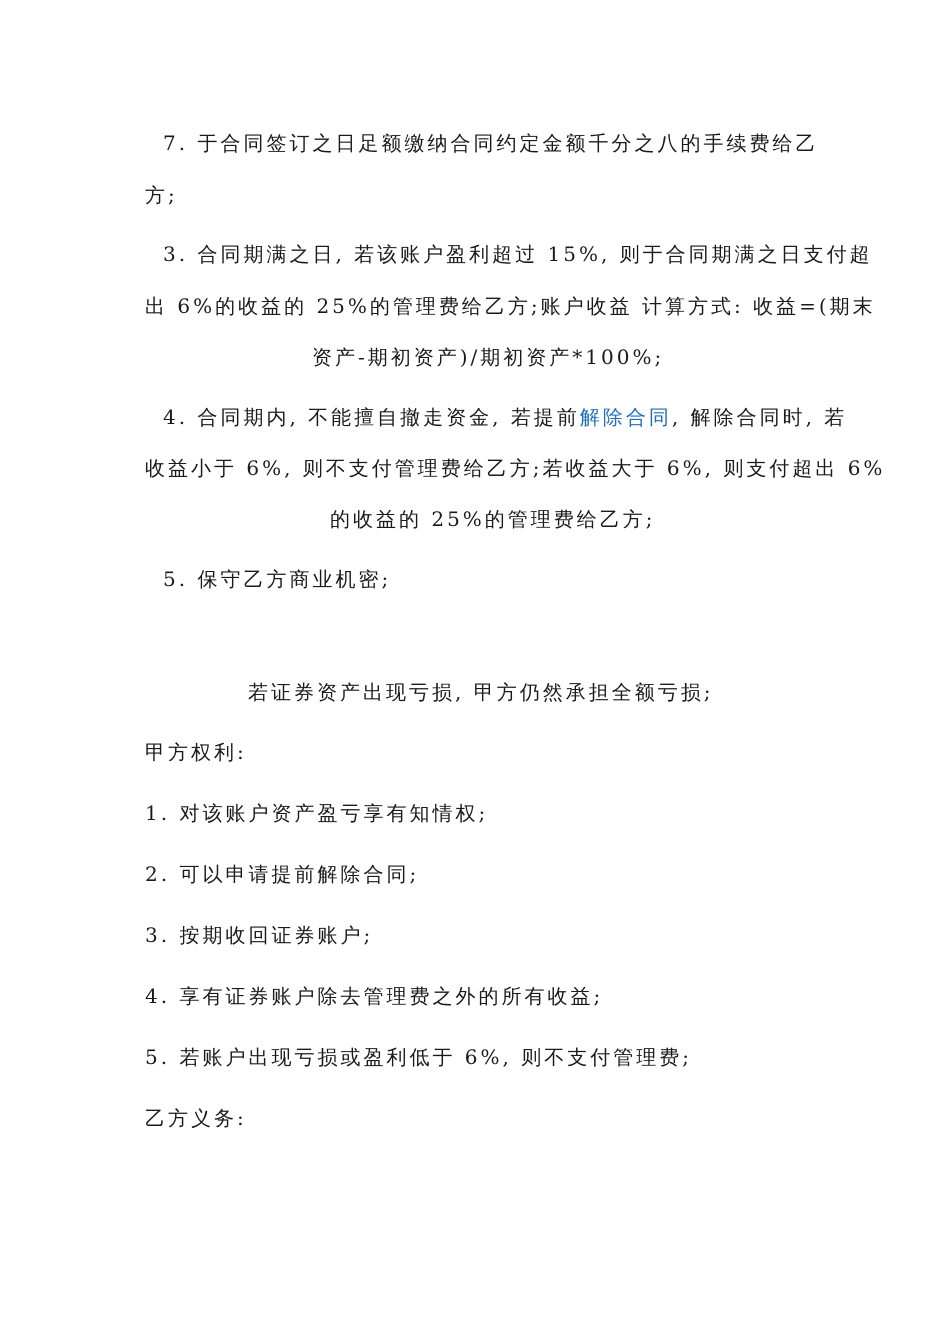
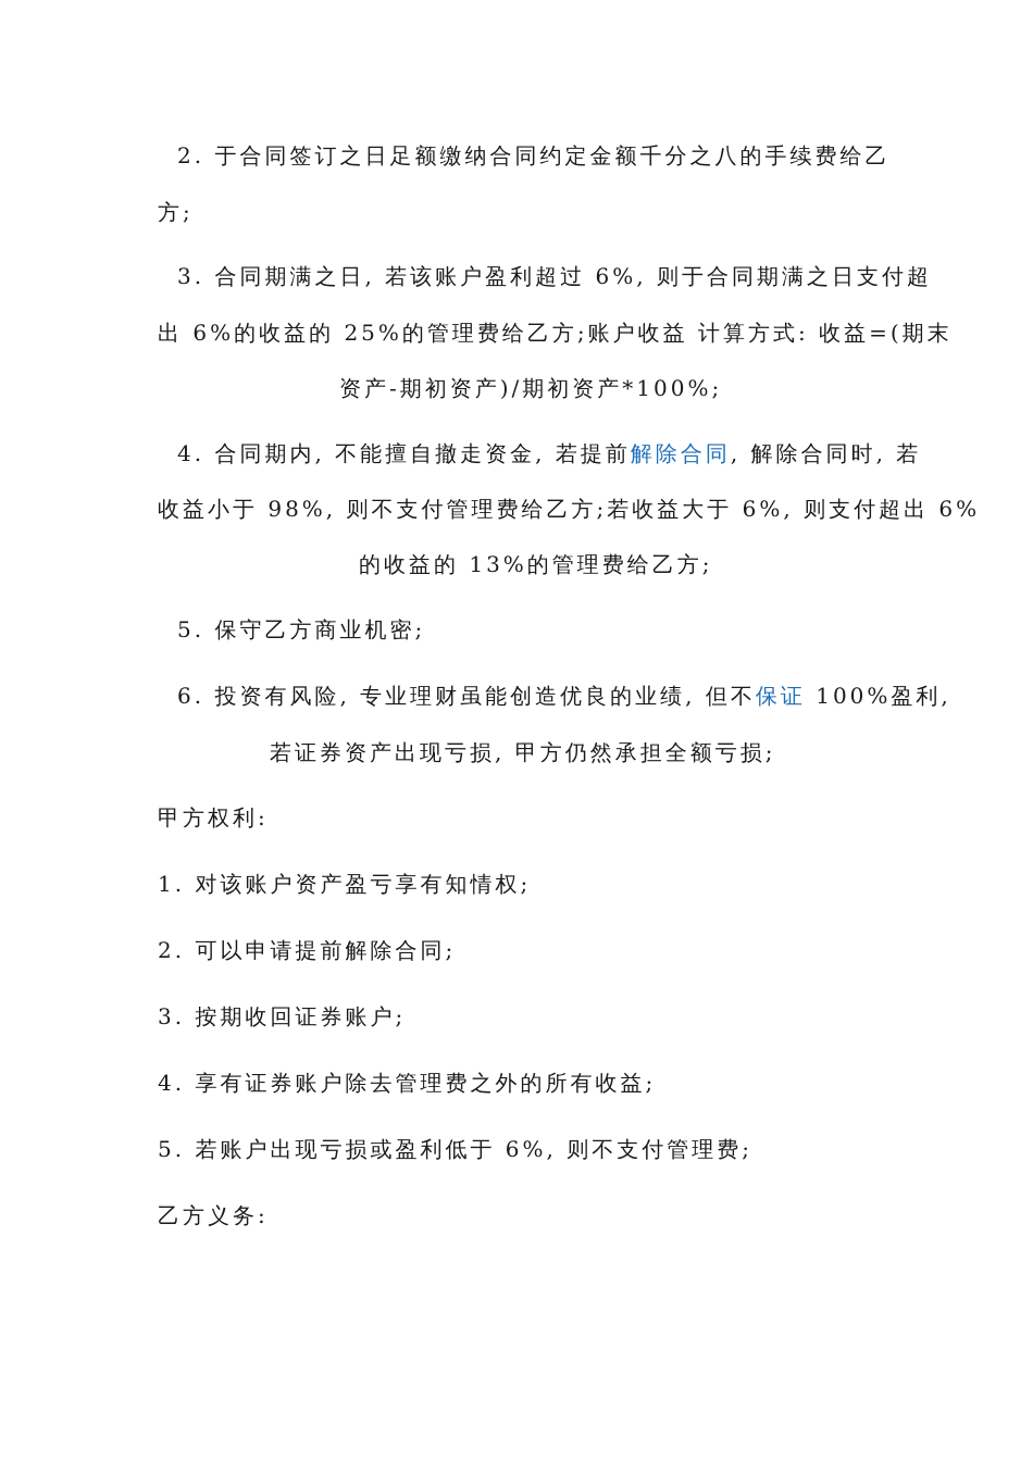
- 7. 于合同签订之日足额缴纳合同约定金额千分之八的手续费给乙
+ 2. 于合同签订之日足额缴纳合同约定金额千分之八的手续费给乙
  方;
- 3. 合同期满之日, 若该账户盈利超过 15%, 则于合同期满之日支付超
+ 3. 合同期满之日, 若该账户盈利超过 6%, 则于合同期满之日支付超
  出 6%的收益的 25%的管理费给乙方;账户收益 计算方式: 收益=(期末
  资产-期初资产)/期初资产*100%;
  4. 合同期内, 不能擅自撤走资金, 若提前解除合同, 解除合同时, 若
- 收益小于 6%, 则不支付管理费给乙方;若收益大于 6%, 则支付超出 6%
+ 收益小于 98%, 则不支付管理费给乙方;若收益大于 6%, 则支付超出 6%
- 的收益的 25%的管理费给乙方;
+ 的收益的 13%的管理费给乙方;
  5. 保守乙方商业机密;
+ 6. 投资有风险, 专业理财虽能创造优良的业绩, 但不保证 100%盈利,
  若证券资产出现亏损, 甲方仍然承担全额亏损;
  甲方权利:
  1. 对该账户资产盈亏享有知情权;
  2. 可以申请提前解除合同;
  3. 按期收回证券账户;
  4. 享有证券账户除去管理费之外的所有收益;
  5. 若账户出现亏损或盈利低于 6%, 则不支付管理费;
  乙方义务:
